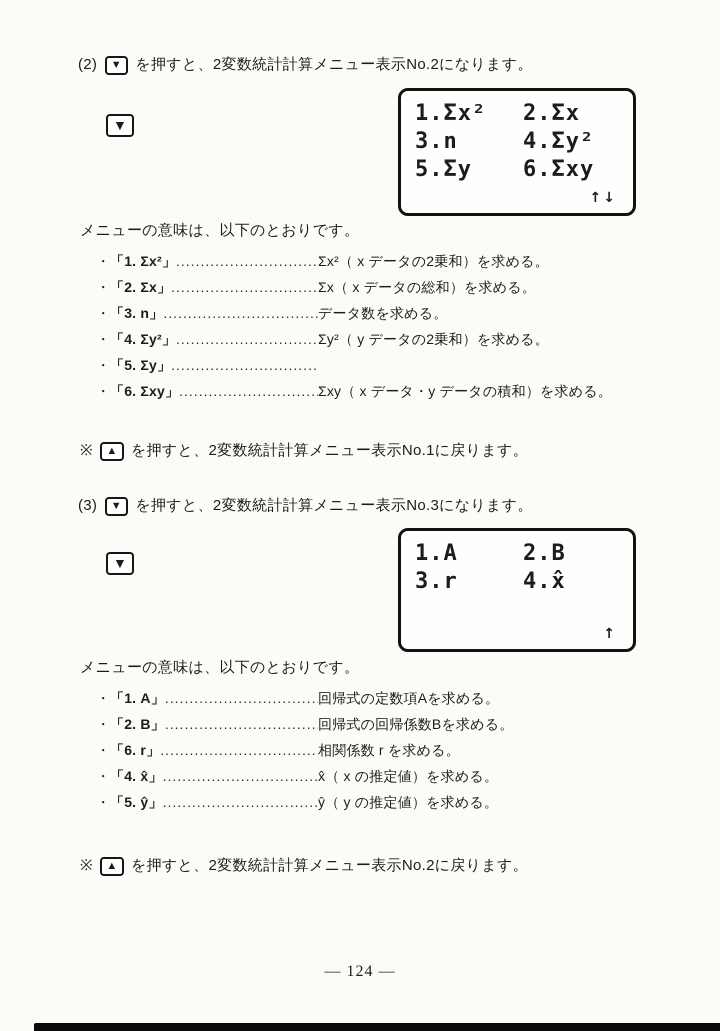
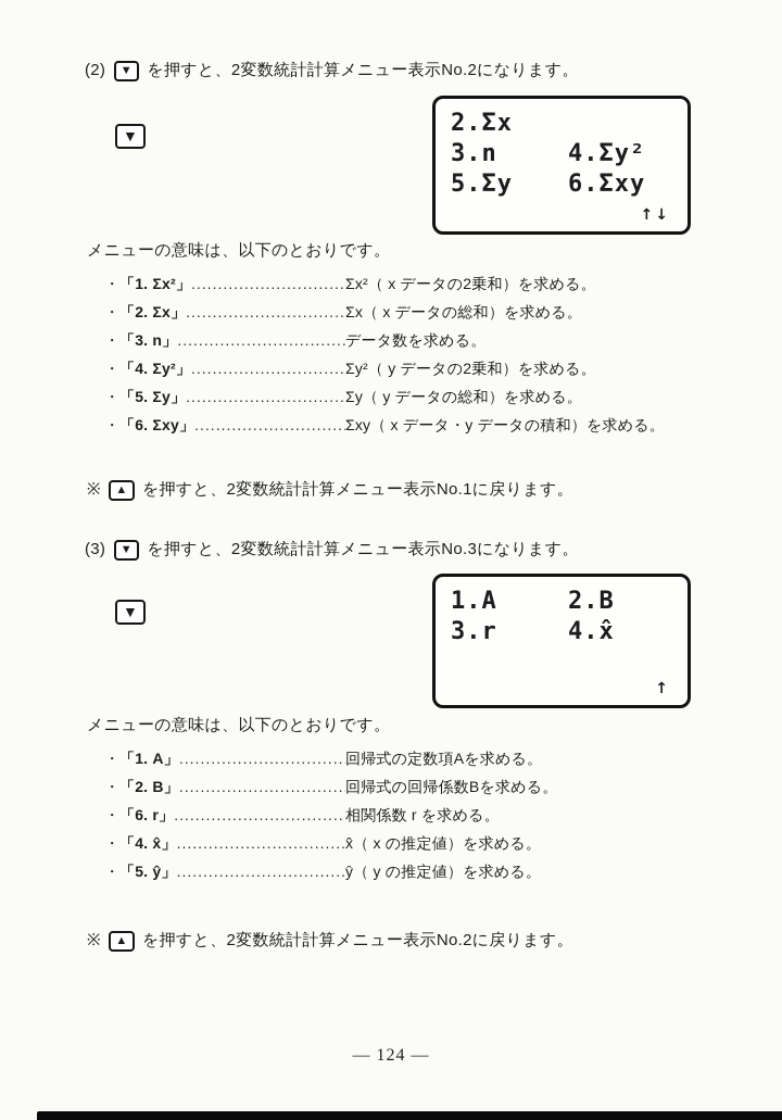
  (2) ▼ を押すと、2変数統計計算メニュー表示No.2になります。
  ▼
- 1.Σx²
  2.Σx
  3.n
  4.Σy²
  5.Σy
  6.Σxy
  ↑↓
  メニューの意味は、以下のとおりです。
  ・
  「1. Σx²」
  Σx²（ x データの2乗和）を求める。
  ・
  「2. Σx」
  ..............................
  Σx（ x データの総和）を求める。
  ・
  「3. n」
  ................................
  データ数を求める。
  ・
  「4. Σy²」
  Σy²（ y データの2乗和）を求める。
  ・
  「5. Σy」
  ..............................
+ Σy（ y データの総和）を求める。
  ・
  「6. Σxy」
  Σxy（ x データ・y データの積和）を求める。
  ※ ▲ を押すと、2変数統計計算メニュー表示No.1に戻ります。
  (3) ▼ を押すと、2変数統計計算メニュー表示No.3になります。
  ▼
  1.A
  2.B
  3.r
  4.x̂
  ↑
  メニューの意味は、以下のとおりです。
  ・
  「1. A」
  ...............................
  回帰式の定数項Aを求める。
  ・
  「2. B」
  ...............................
  回帰式の回帰係数Bを求める。
  ・
  「6. r」
  ................................
  相関係数 r を求める。
  ・
  「4. x̂」
  ................................
  x̂（ x の推定値）を求める。
  ・
  「5. ŷ」
  ................................
  ŷ（ y の推定値）を求める。
  ※ ▲ を押すと、2変数統計計算メニュー表示No.2に戻ります。
  — 124 —
